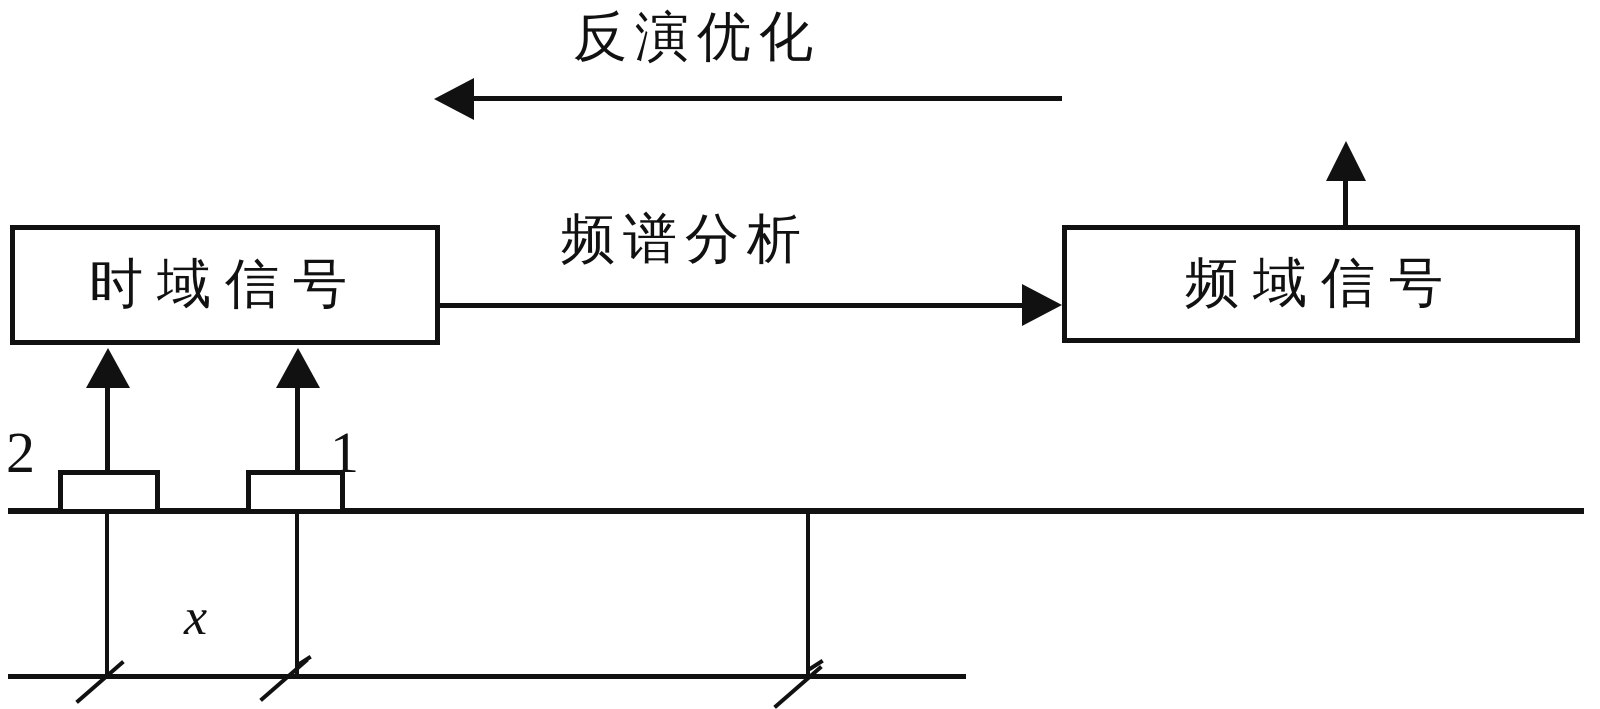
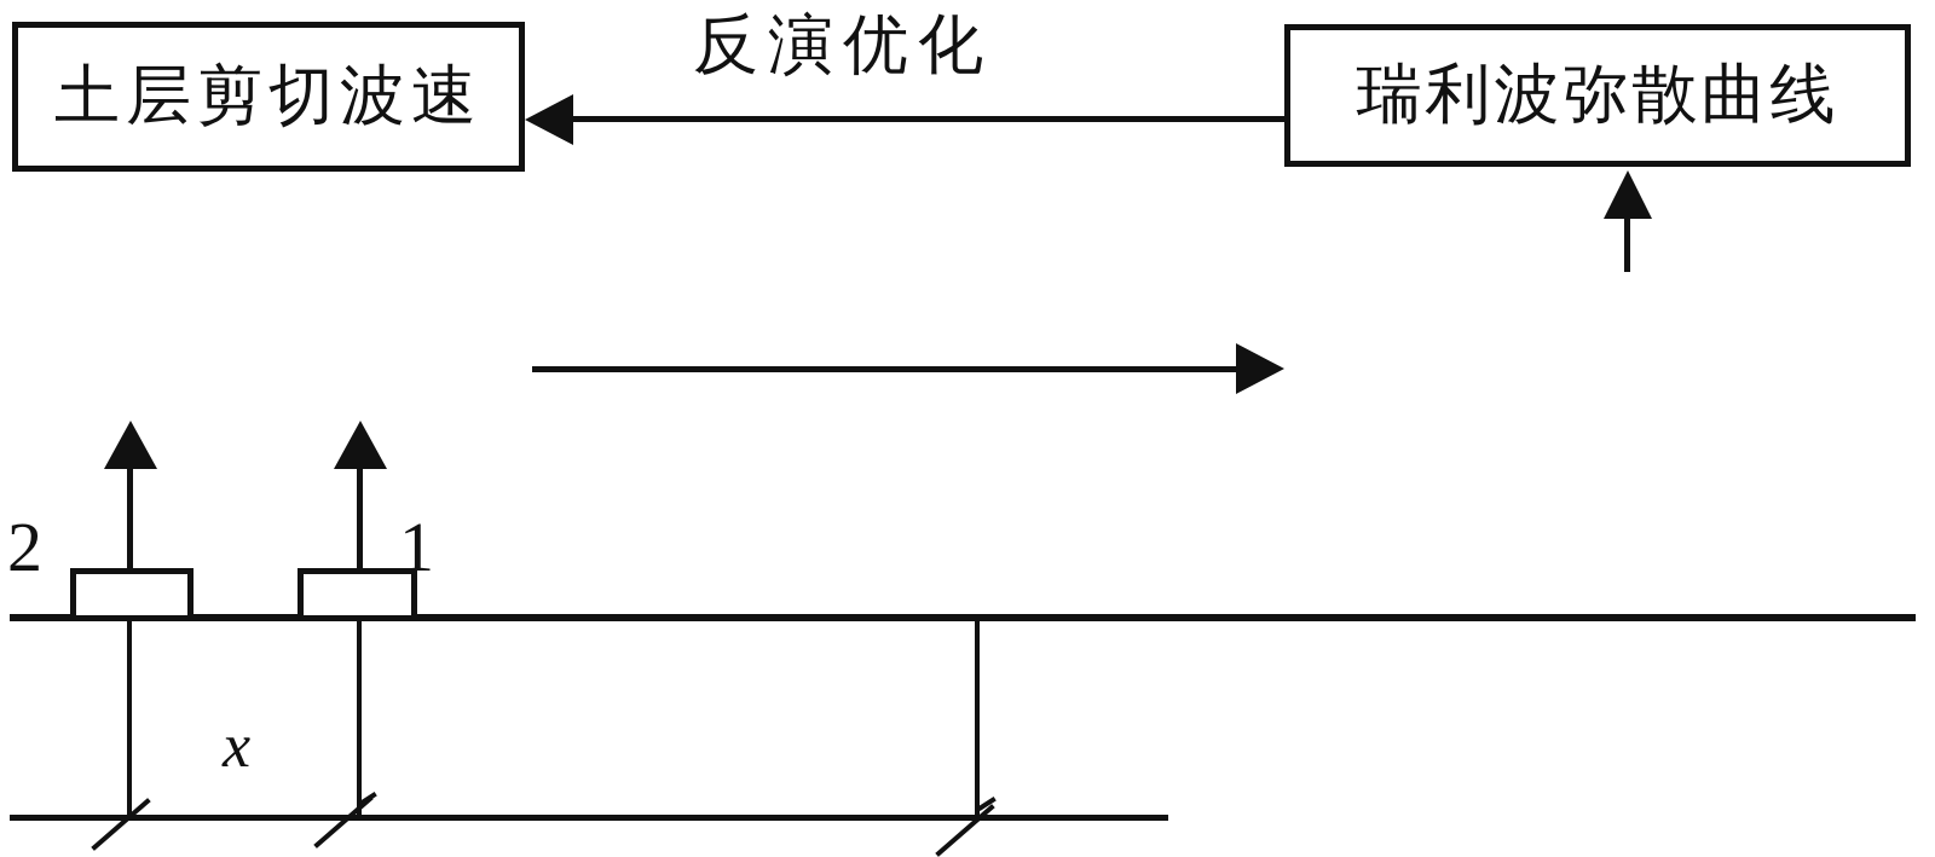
+ 土层剪切波速
+ 瑞利波弥散曲线
  反演优化
- 时域信号
- 频域信号
- 频谱分析
  2
  1
  x
